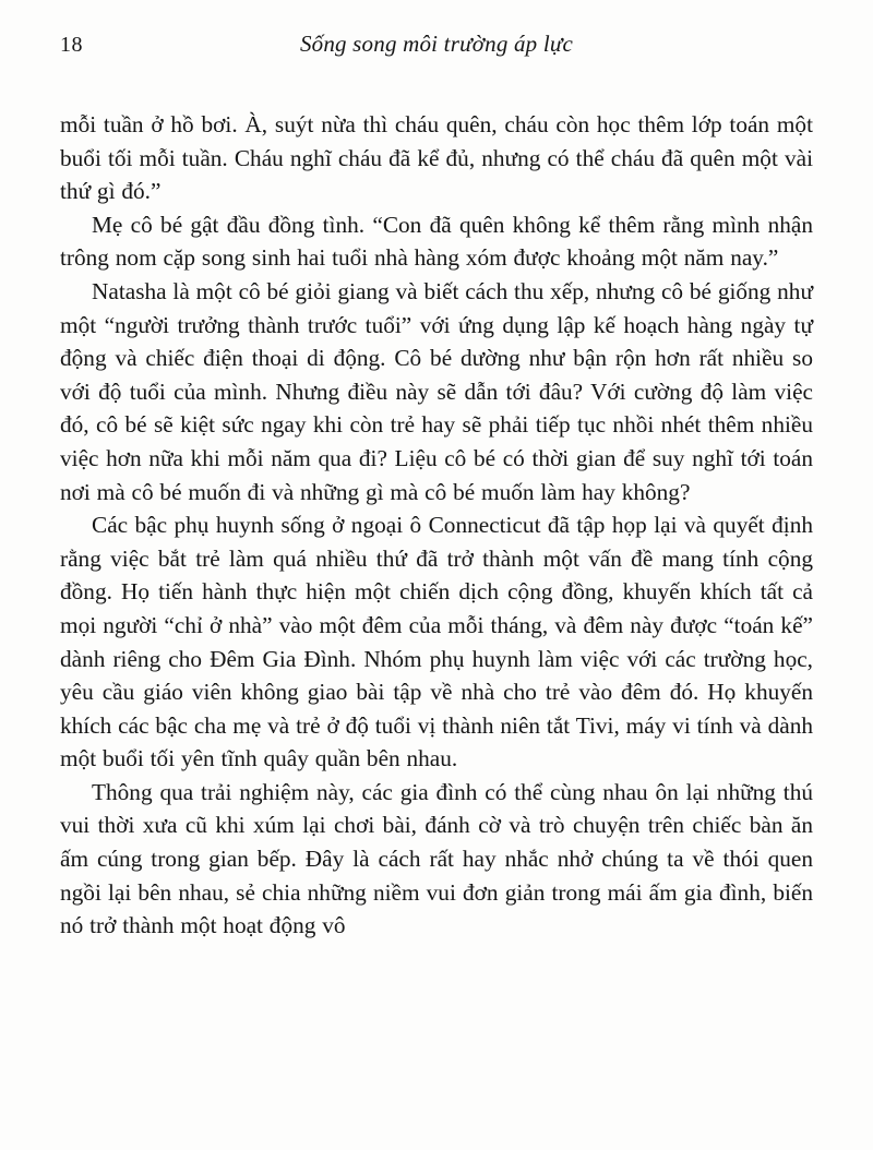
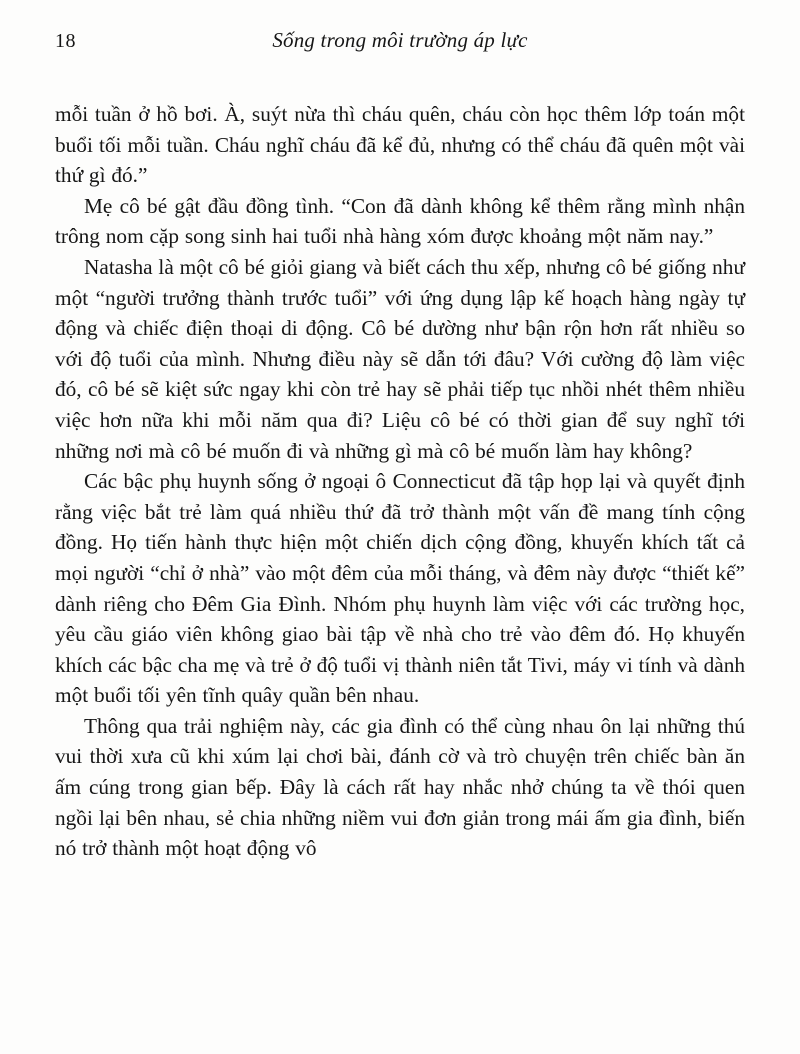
  18
- Sống song môi trường áp lực
+ Sống trong môi trường áp lực
  mỗi tuần ở hồ bơi. À, suýt nừa thì cháu quên, cháu còn học thêm lớp toán một buổi tối mỗi tuần. Cháu nghĩ cháu đã kể đủ, nhưng có thể cháu đã quên một vài thứ gì đó.”
- Mẹ cô bé gật đầu đồng tình. “Con đã quên không kể thêm rằng mình nhận trông nom cặp song sinh hai tuổi nhà hàng xóm được khoảng một năm nay.”
+ Mẹ cô bé gật đầu đồng tình. “Con đã dành không kể thêm rằng mình nhận trông nom cặp song sinh hai tuổi nhà hàng xóm được khoảng một năm nay.”
- Natasha là một cô bé giỏi giang và biết cách thu xếp, nhưng cô bé giống như một “người trưởng thành trước tuổi” với ứng dụng lập kế hoạch hàng ngày tự động và chiếc điện thoại di động. Cô bé dường như bận rộn hơn rất nhiều so với độ tuổi của mình. Nhưng điều này sẽ dẫn tới đâu? Với cường độ làm việc đó, cô bé sẽ kiệt sức ngay khi còn trẻ hay sẽ phải tiếp tục nhồi nhét thêm nhiều việc hơn nữa khi mỗi năm qua đi? Liệu cô bé có thời gian để suy nghĩ tới toán nơi mà cô bé muốn đi và những gì mà cô bé muốn làm hay không?
+ Natasha là một cô bé giỏi giang và biết cách thu xếp, nhưng cô bé giống như một “người trưởng thành trước tuổi” với ứng dụng lập kế hoạch hàng ngày tự động và chiếc điện thoại di động. Cô bé dường như bận rộn hơn rất nhiều so với độ tuổi của mình. Nhưng điều này sẽ dẫn tới đâu? Với cường độ làm việc đó, cô bé sẽ kiệt sức ngay khi còn trẻ hay sẽ phải tiếp tục nhồi nhét thêm nhiều việc hơn nữa khi mỗi năm qua đi? Liệu cô bé có thời gian để suy nghĩ tới những nơi mà cô bé muốn đi và những gì mà cô bé muốn làm hay không?
- Các bậc phụ huynh sống ở ngoại ô Connecticut đã tập họp lại và quyết định rằng việc bắt trẻ làm quá nhiều thứ đã trở thành một vấn đề mang tính cộng đồng. Họ tiến hành thực hiện một chiến dịch cộng đồng, khuyến khích tất cả mọi người “chỉ ở nhà” vào một đêm của mỗi tháng, và đêm này được “toán kế” dành riêng cho Đêm Gia Đình. Nhóm phụ huynh làm việc với các trường học, yêu cầu giáo viên không giao bài tập về nhà cho trẻ vào đêm đó. Họ khuyến khích các bậc cha mẹ và trẻ ở độ tuổi vị thành niên tắt Tivi, máy vi tính và dành một buổi tối yên tĩnh quây quần bên nhau.
+ Các bậc phụ huynh sống ở ngoại ô Connecticut đã tập họp lại và quyết định rằng việc bắt trẻ làm quá nhiều thứ đã trở thành một vấn đề mang tính cộng đồng. Họ tiến hành thực hiện một chiến dịch cộng đồng, khuyến khích tất cả mọi người “chỉ ở nhà” vào một đêm của mỗi tháng, và đêm này được “thiết kế” dành riêng cho Đêm Gia Đình. Nhóm phụ huynh làm việc với các trường học, yêu cầu giáo viên không giao bài tập về nhà cho trẻ vào đêm đó. Họ khuyến khích các bậc cha mẹ và trẻ ở độ tuổi vị thành niên tắt Tivi, máy vi tính và dành một buổi tối yên tĩnh quây quần bên nhau.
  Thông qua trải nghiệm này, các gia đình có thể cùng nhau ôn lại những thú vui thời xưa cũ khi xúm lại chơi bài, đánh cờ và trò chuyện trên chiếc bàn ăn ấm cúng trong gian bếp. Đây là cách rất hay nhắc nhở chúng ta về thói quen ngồi lại bên nhau, sẻ chia những niềm vui đơn giản trong mái ấm gia đình, biến nó trở thành một hoạt động vô
